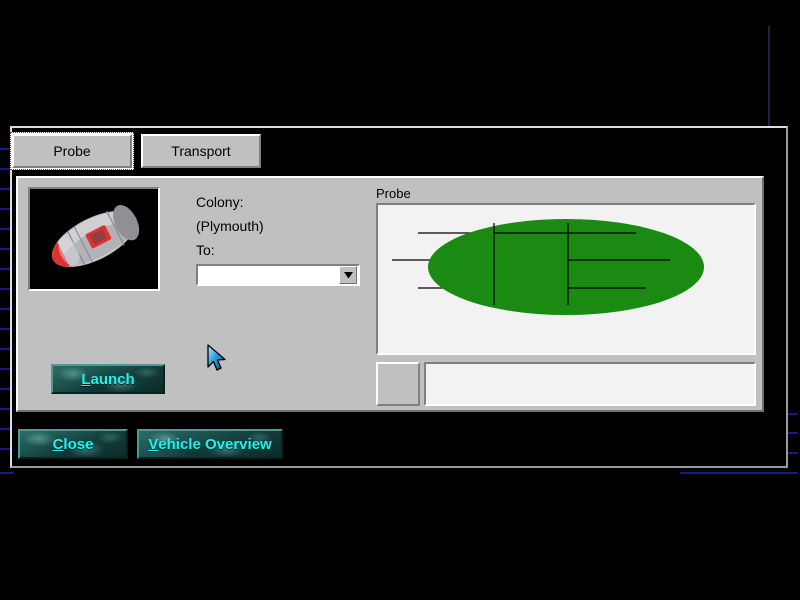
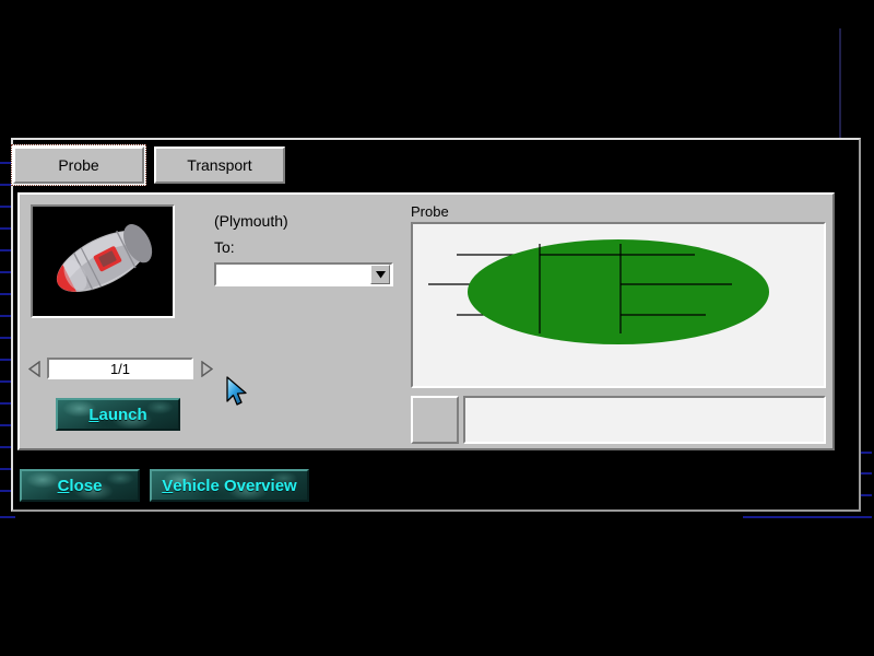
  Probe
  Transport
+ 1/1
  L
  aunch
- Colony:
  (Plymouth)
  To:
  Probe
  C
  lose
  V
  ehicle Overview
